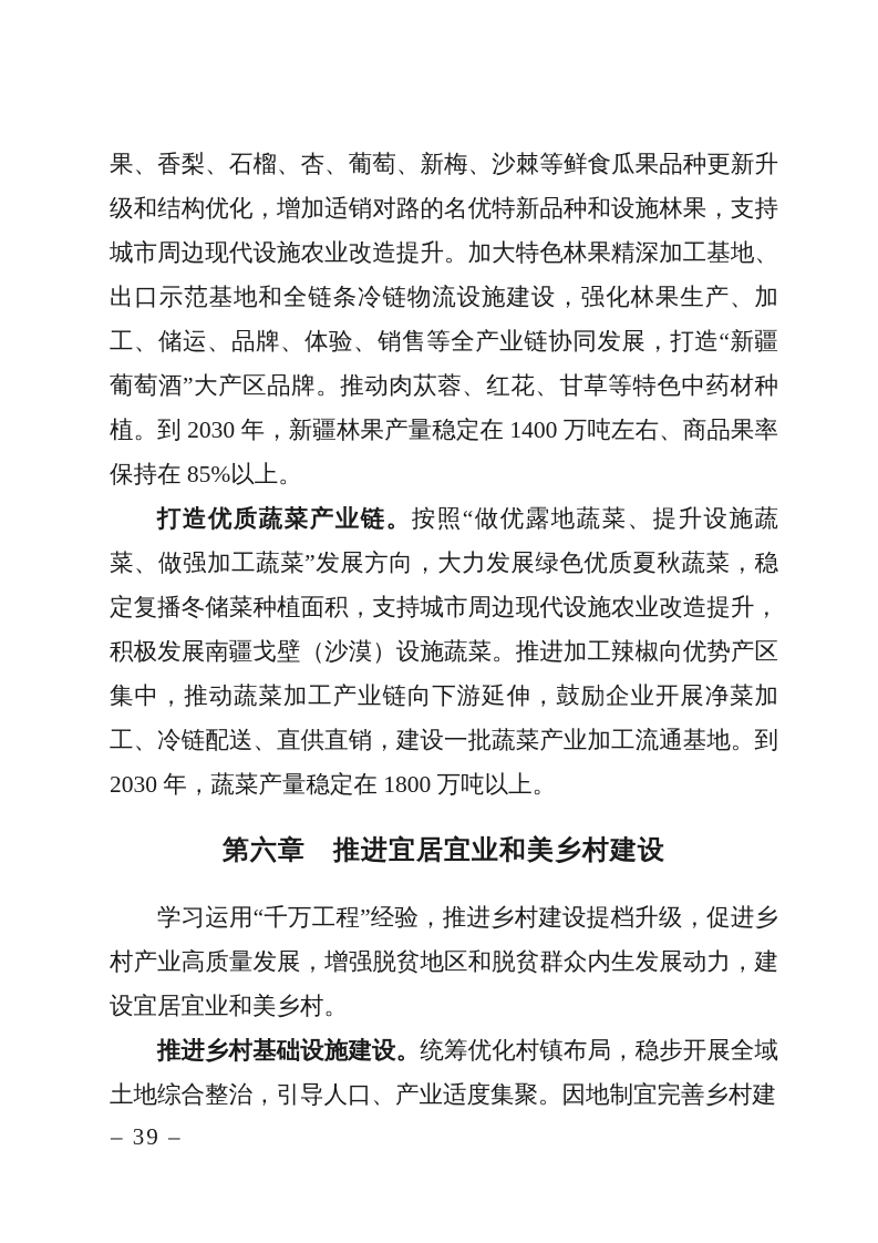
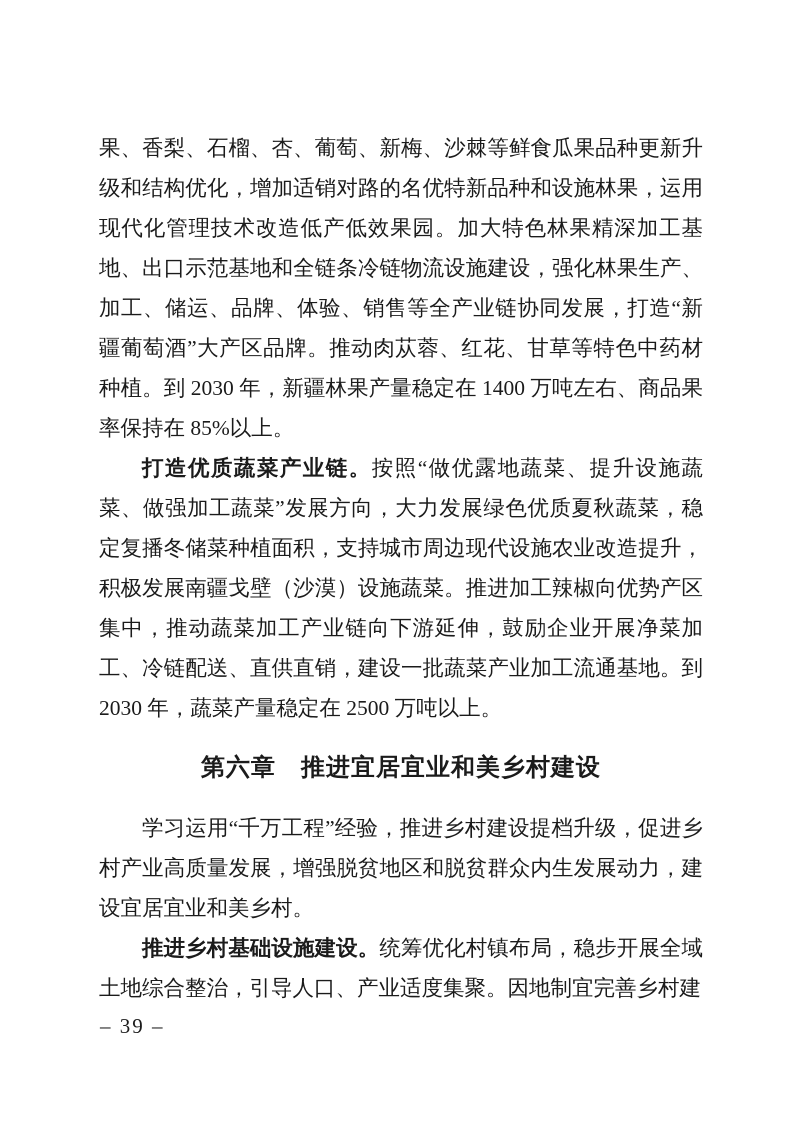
- 果、香梨、石榴、杏、葡萄、新梅、沙棘等鲜食瓜果品种更新升级和结构优化，增加适销对路的名优特新品种和设施林果，支持城市周边现代设施农业改造提升。加大特色林果精深加工基地、出口示范基地和全链条冷链物流设施建设，强化林果生产、加工、储运、品牌、体验、销售等全产业链协同发展，打造“新疆葡萄酒”大产区品牌。推动肉苁蓉、红花、甘草等特色中药材种植。到 2030 年，新疆林果产量稳定在 1400 万吨左右、商品果率保持在 85%以上。
+ 果、香梨、石榴、杏、葡萄、新梅、沙棘等鲜食瓜果品种更新升级和结构优化，增加适销对路的名优特新品种和设施林果，运用现代化管理技术改造低产低效果园。加大特色林果精深加工基地、出口示范基地和全链条冷链物流设施建设，强化林果生产、加工、储运、品牌、体验、销售等全产业链协同发展，打造“新疆葡萄酒”大产区品牌。推动肉苁蓉、红花、甘草等特色中药材种植。到 2030 年，新疆林果产量稳定在 1400 万吨左右、商品果率保持在 85%以上。
- 打造优质蔬菜产业链。按照“做优露地蔬菜、提升设施蔬菜、做强加工蔬菜”发展方向，大力发展绿色优质夏秋蔬菜，稳定复播冬储菜种植面积，支持城市周边现代设施农业改造提升，积极发展南疆戈壁（沙漠）设施蔬菜。推进加工辣椒向优势产区集中，推动蔬菜加工产业链向下游延伸，鼓励企业开展净菜加工、冷链配送、直供直销，建设一批蔬菜产业加工流通基地。到 2030 年，蔬菜产量稳定在 1800 万吨以上。
+ 打造优质蔬菜产业链。按照“做优露地蔬菜、提升设施蔬菜、做强加工蔬菜”发展方向，大力发展绿色优质夏秋蔬菜，稳定复播冬储菜种植面积，支持城市周边现代设施农业改造提升，积极发展南疆戈壁（沙漠）设施蔬菜。推进加工辣椒向优势产区集中，推动蔬菜加工产业链向下游延伸，鼓励企业开展净菜加工、冷链配送、直供直销，建设一批蔬菜产业加工流通基地。到 2030 年，蔬菜产量稳定在 2500 万吨以上。
  第六章 推进宜居宜业和美乡村建设
  学习运用“千万工程”经验，推进乡村建设提档升级，促进乡村产业高质量发展，增强脱贫地区和脱贫群众内生发展动力，建设宜居宜业和美乡村。
  推进乡村基础设施建设。统筹优化村镇布局，稳步开展全域土地综合整治，引导人口、产业适度集聚。因地制宜完善乡村建
  – 39 –
